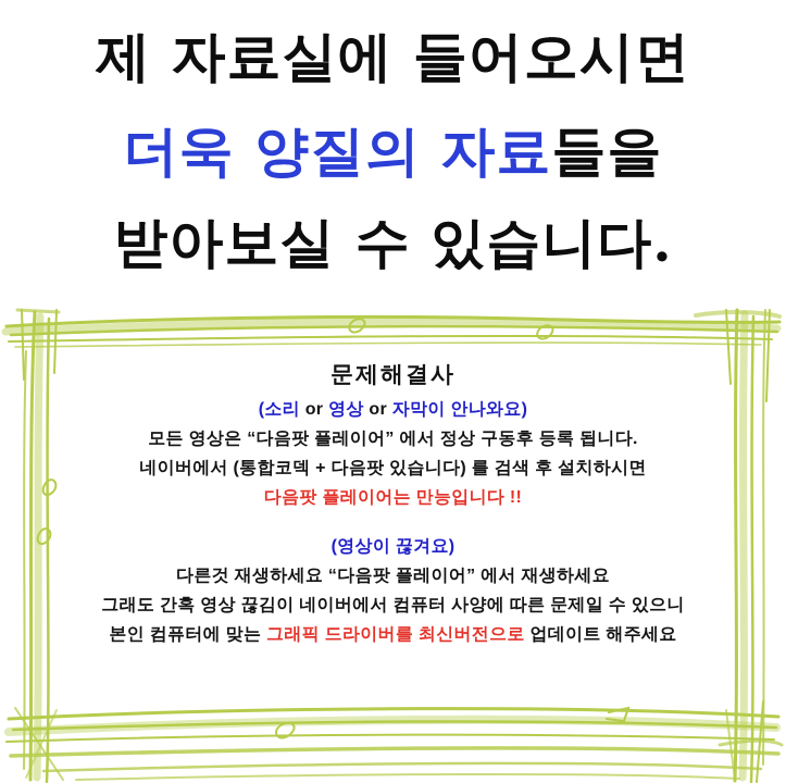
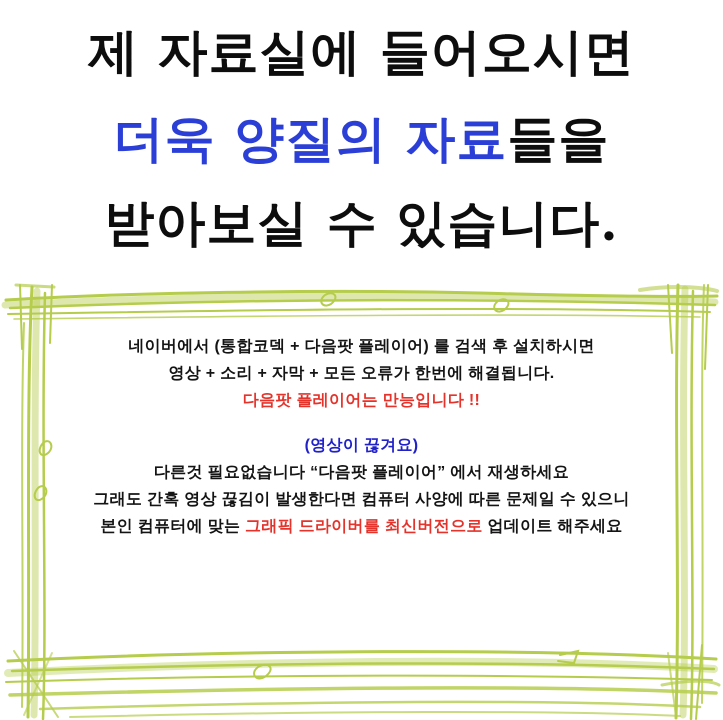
  제 자료실에 들어오시면
  더욱 양질의 자료들을
  받아보실 수 있습니다.
- 문제해결사
- (소리 or 영상 or 자막이 안나와요)
- 모든 영상은 “다음팟 플레이어” 에서 정상 구동후 등록 됩니다.
- 네이버에서 (통합코덱 + 다음팟 있습니다) 를 검색 후 설치하시면
+ 네이버에서 (통합코덱 + 다음팟 플레이어) 를 검색 후 설치하시면
+ 영상 + 소리 + 자막 + 모든 오류가 한번에 해결됩니다.
  다음팟 플레이어는 만능입니다 !!
  (영상이 끊겨요)
- 다른것 재생하세요 “다음팟 플레이어” 에서 재생하세요
+ 다른것 필요없습니다 “다음팟 플레이어” 에서 재생하세요
- 그래도 간혹 영상 끊김이 네이버에서 컴퓨터 사양에 따른 문제일 수 있으니
+ 그래도 간혹 영상 끊김이 발생한다면 컴퓨터 사양에 따른 문제일 수 있으니
  본인 컴퓨터에 맞는 그래픽 드라이버를 최신버전으로 업데이트 해주세요
